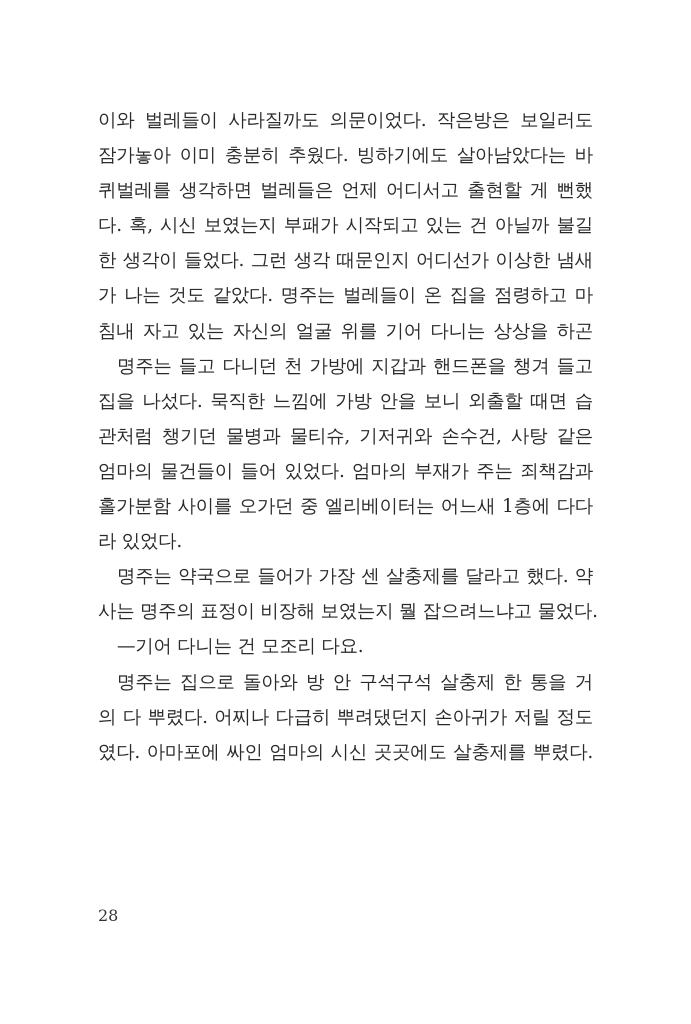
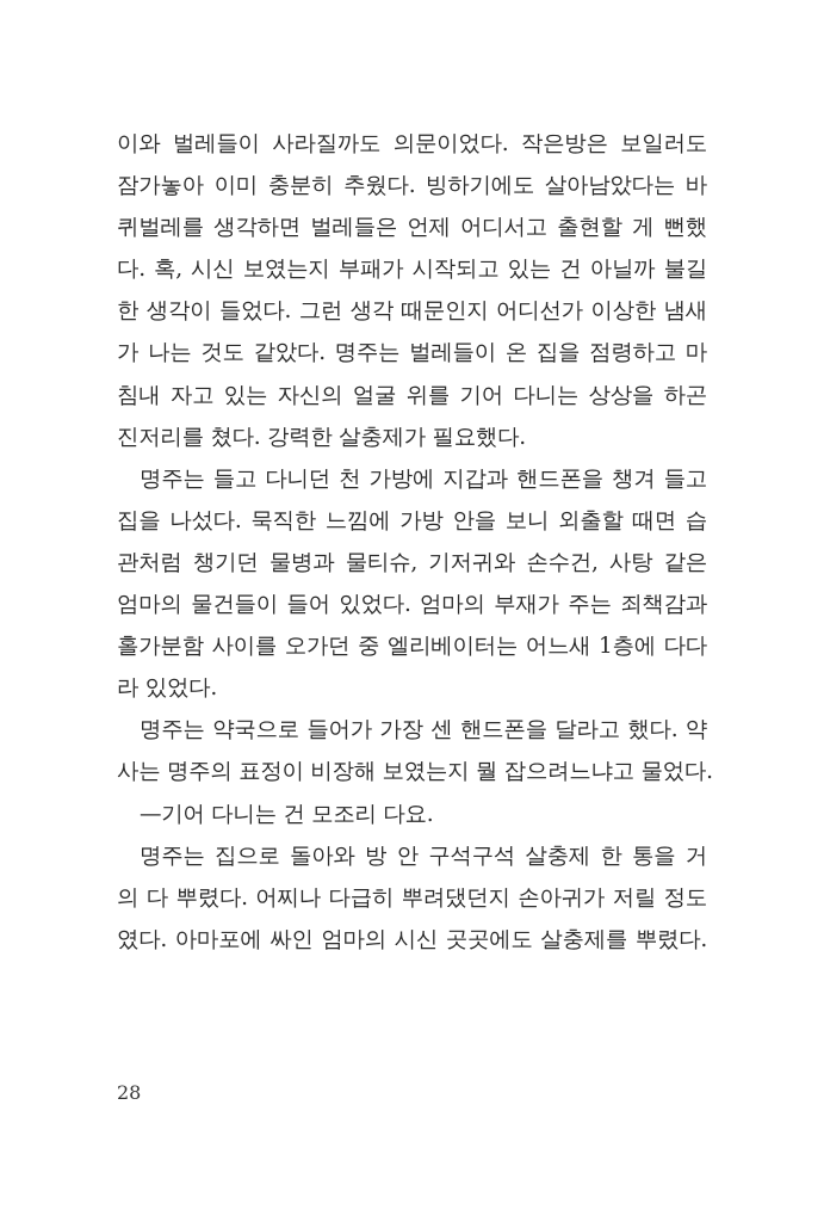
  이와 벌레들이 사라질까도 의문이었다. 작은방은 보일러도
  잠가놓아 이미 충분히 추웠다. 빙하기에도 살아남았다는 바
  퀴벌레를 생각하면 벌레들은 언제 어디서고 출현할 게 뻔했
  다. 혹, 시신 보였는지 부패가 시작되고 있는 건 아닐까 불길
  한 생각이 들었다. 그런 생각 때문인지 어디선가 이상한 냄새
  가 나는 것도 같았다. 명주는 벌레들이 온 집을 점령하고 마
  침내 자고 있는 자신의 얼굴 위를 기어 다니는 상상을 하곤
+ 진저리를 쳤다. 강력한 살충제가 필요했다.
  명주는 들고 다니던 천 가방에 지갑과 핸드폰을 챙겨 들고
  집을 나섰다. 묵직한 느낌에 가방 안을 보니 외출할 때면 습
  관처럼 챙기던 물병과 물티슈, 기저귀와 손수건, 사탕 같은
  엄마의 물건들이 들어 있었다. 엄마의 부재가 주는 죄책감과
  홀가분함 사이를 오가던 중 엘리베이터는 어느새 1층에 다다
  라 있었다.
- 명주는 약국으로 들어가 가장 센 살충제를 달라고 했다. 약
+ 명주는 약국으로 들어가 가장 센 핸드폰을 달라고 했다. 약
  사는 명주의 표정이 비장해 보였는지 뭘 잡으려느냐고 물었다.
  —기어 다니는 건 모조리 다요.
  명주는 집으로 돌아와 방 안 구석구석 살충제 한 통을 거
  의 다 뿌렸다. 어찌나 다급히 뿌려댔던지 손아귀가 저릴 정도
  였다. 아마포에 싸인 엄마의 시신 곳곳에도 살충제를 뿌렸다.
  28
